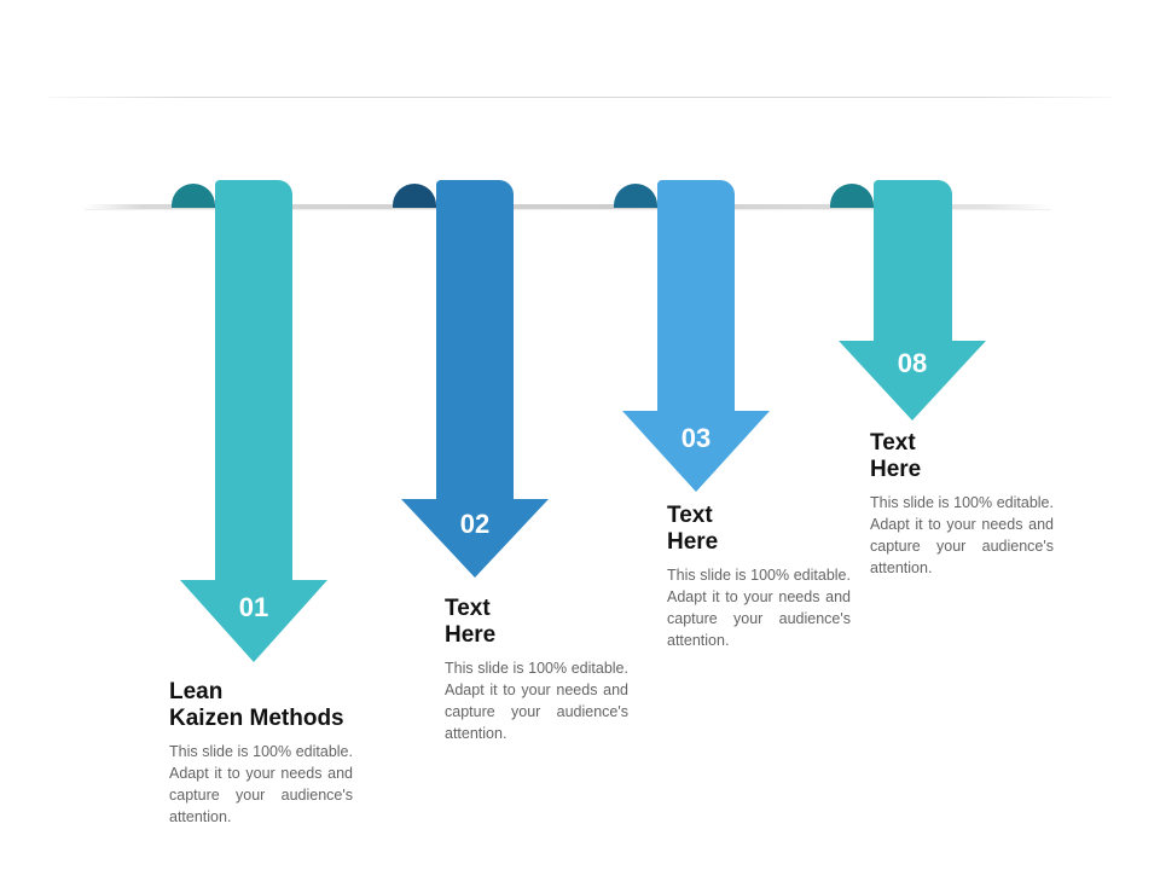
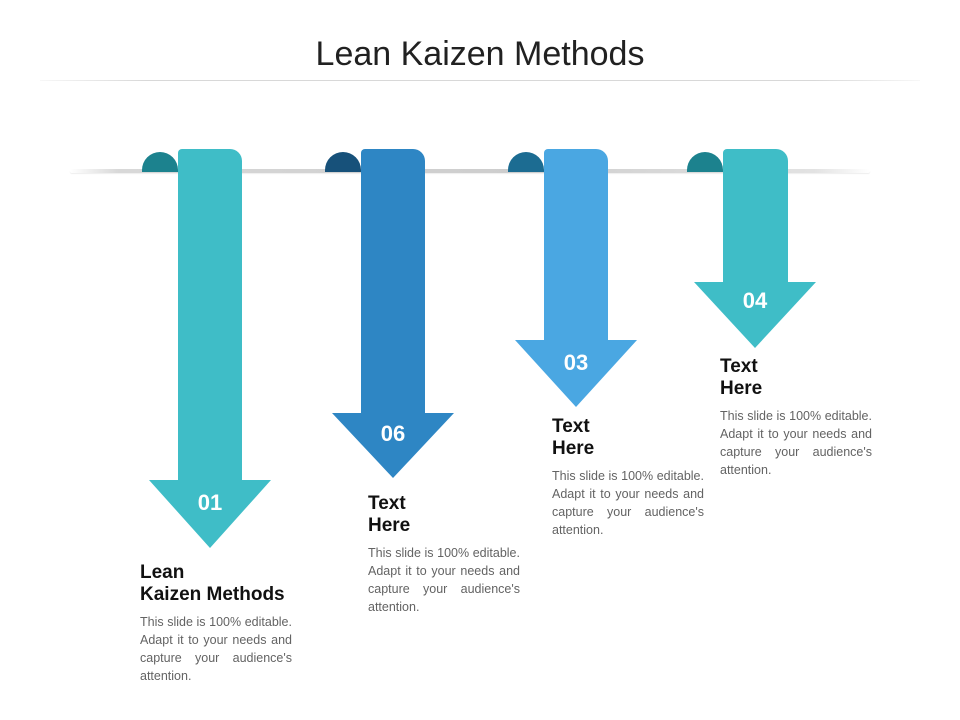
+ Lean Kaizen Methods
  01
- 02
+ 06
  03
- 08
+ 04
  Lean
  Kaizen Methods
  This slide is 100% editable. Adapt it to your needs and capture your audience's attention.
  Text
  Here
  This slide is 100% editable. Adapt it to your needs and capture your audience's attention.
  Text
  Here
  This slide is 100% editable. Adapt it to your needs and capture your audience's attention.
  Text
  Here
  This slide is 100% editable. Adapt it to your needs and capture your audience's attention.
